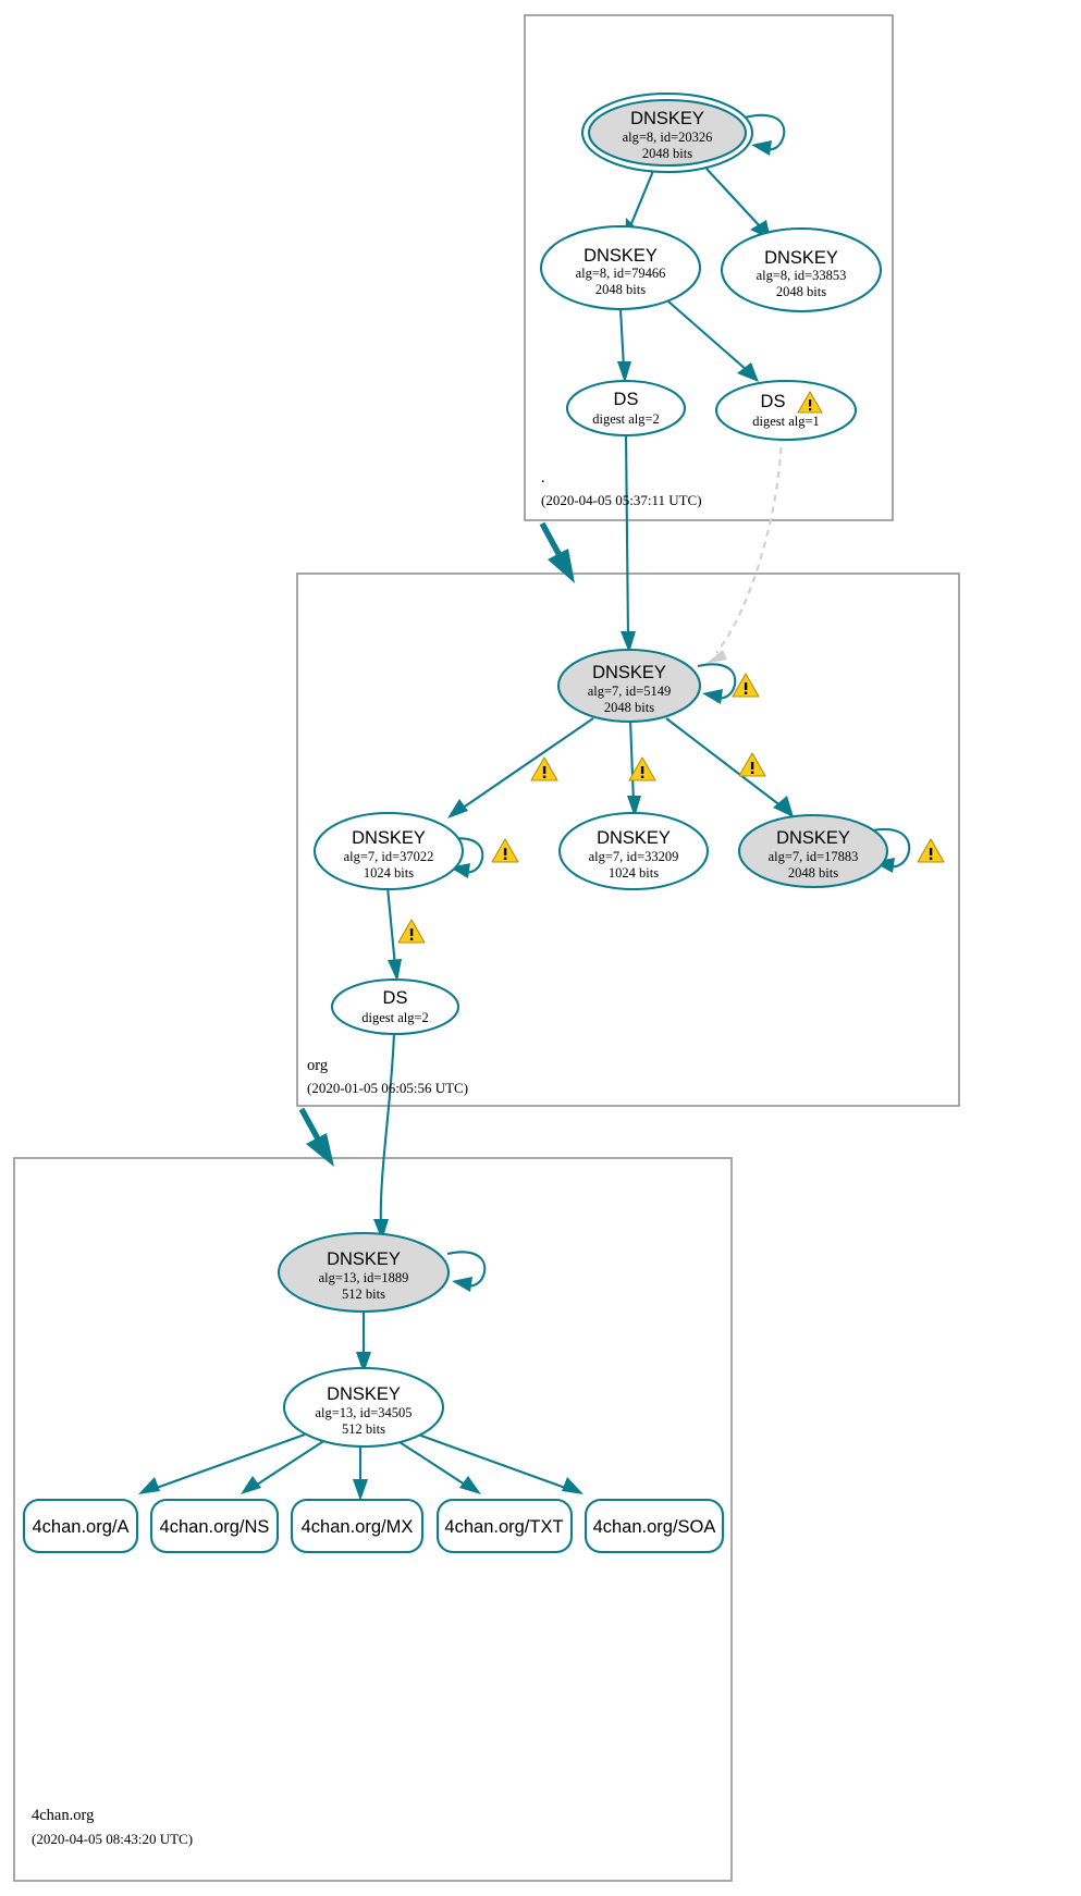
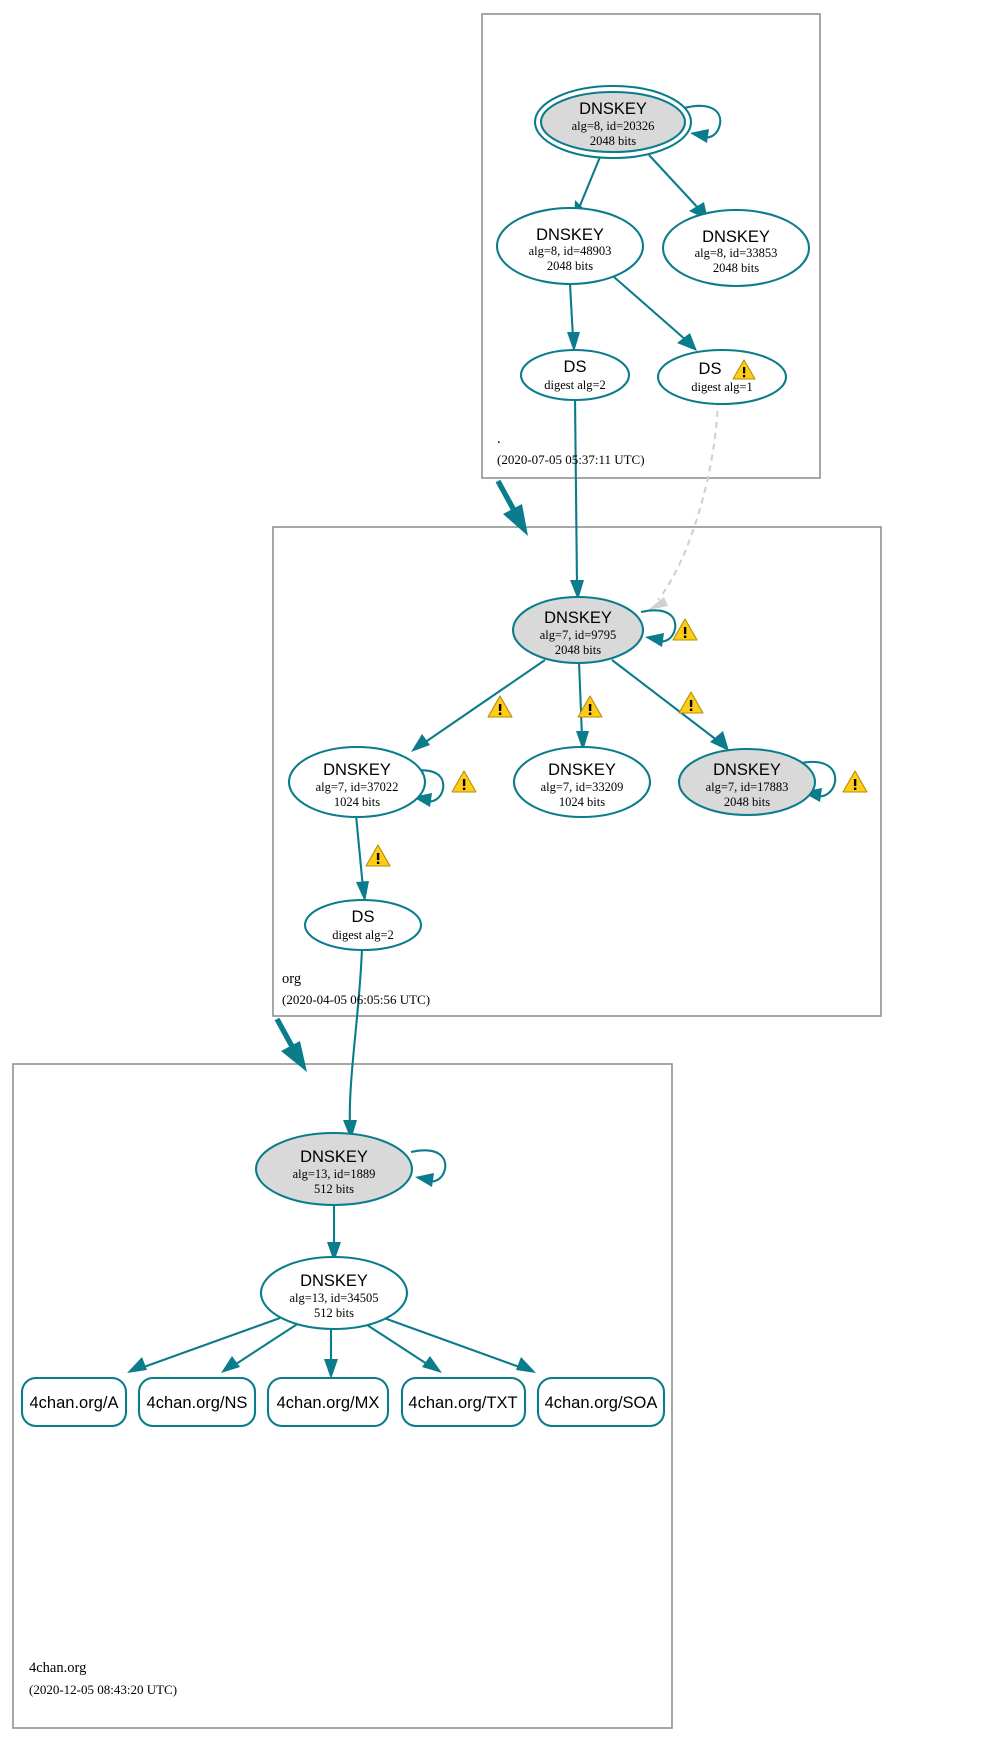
  DNSKEY
  alg=8, id=20326
  2048 bits
  DNSKEY
- alg=8, id=79466
+ alg=8, id=48903
  2048 bits
  DNSKEY
  alg=8, id=33853
  2048 bits
  DS
  digest alg=2
  DS
  digest alg=1
  .
- (2020-04-05 05:37:11 UTC)
+ (2020-07-05 05:37:11 UTC)
  DNSKEY
- alg=7, id=5149
+ alg=7, id=9795
  2048 bits
  DNSKEY
  alg=7, id=37022
  1024 bits
  DNSKEY
  alg=7, id=33209
  1024 bits
  DNSKEY
  alg=7, id=17883
  2048 bits
  DS
  digest alg=2
  org
- (2020-01-05 06:05:56 UTC)
+ (2020-04-05 06:05:56 UTC)
  DNSKEY
  alg=13, id=1889
  512 bits
  DNSKEY
  alg=13, id=34505
  512 bits
  4chan.org/A
  4chan.org/NS
  4chan.org/MX
  4chan.org/TXT
  4chan.org/SOA
  4chan.org
- (2020-04-05 08:43:20 UTC)
+ (2020-12-05 08:43:20 UTC)
